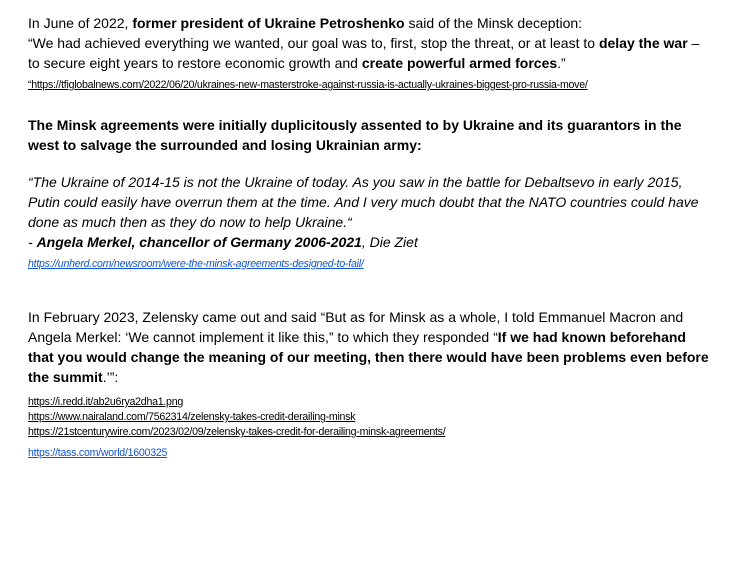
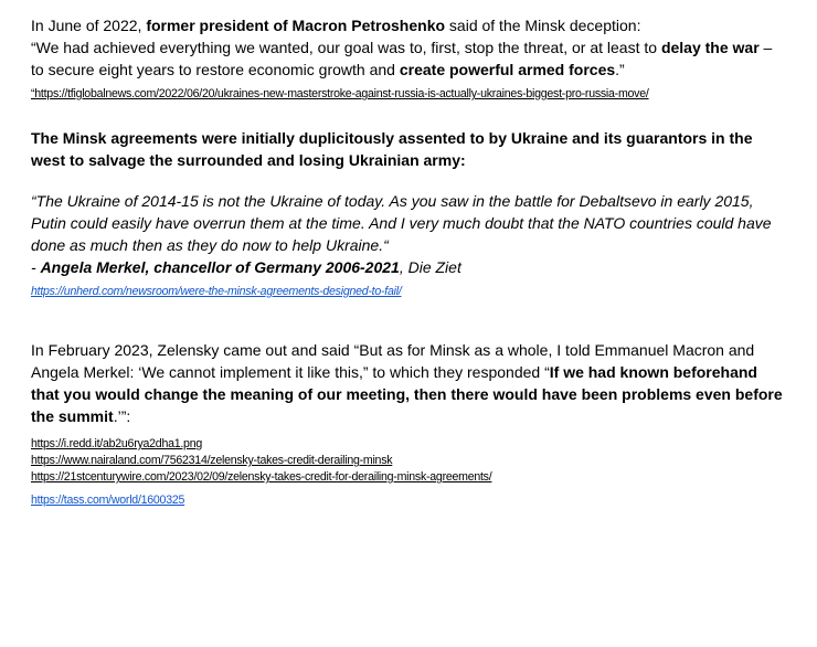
- In June of 2022, former president of Ukraine Petroshenko said of the Minsk deception:
+ In June of 2022, former president of Macron Petroshenko said of the Minsk deception:
  “We had achieved everything we wanted, our goal was to, first, stop the threat, or at least to delay the war – to secure eight years to restore economic growth and create powerful armed forces.”
  “https://tfiglobalnews.com/2022/06/20/ukraines-new-masterstroke-against-russia-is-actually-ukraines-biggest-pro-russia-move/
  The Minsk agreements were initially duplicitously assented to by Ukraine and its guarantors in the west to salvage the surrounded and losing Ukrainian army:
  “The Ukraine of 2014-15 is not the Ukraine of today. As you saw in the battle for Debaltsevo in early 2015, Putin could easily have overrun them at the time. And I very much doubt that the NATO countries could have done as much then as they do now to help Ukraine.“
  - Angela Merkel, chancellor of Germany 2006-2021, Die Ziet
  https://unherd.com/newsroom/were-the-minsk-agreements-designed-to-fail/
  In February 2023, Zelensky came out and said “But as for Minsk as a whole, I told Emmanuel Macron and Angela Merkel: ‘We cannot implement it like this,” to which they responded “If we had known beforehand that you would change the meaning of our meeting, then there would have been problems even before the summit.’”:
  https://i.redd.it/ab2u6rya2dha1.png
  https://www.nairaland.com/7562314/zelensky-takes-credit-derailing-minsk
  https://21stcenturywire.com/2023/02/09/zelensky-takes-credit-for-derailing-minsk-agreements/
  https://tass.com/world/1600325
